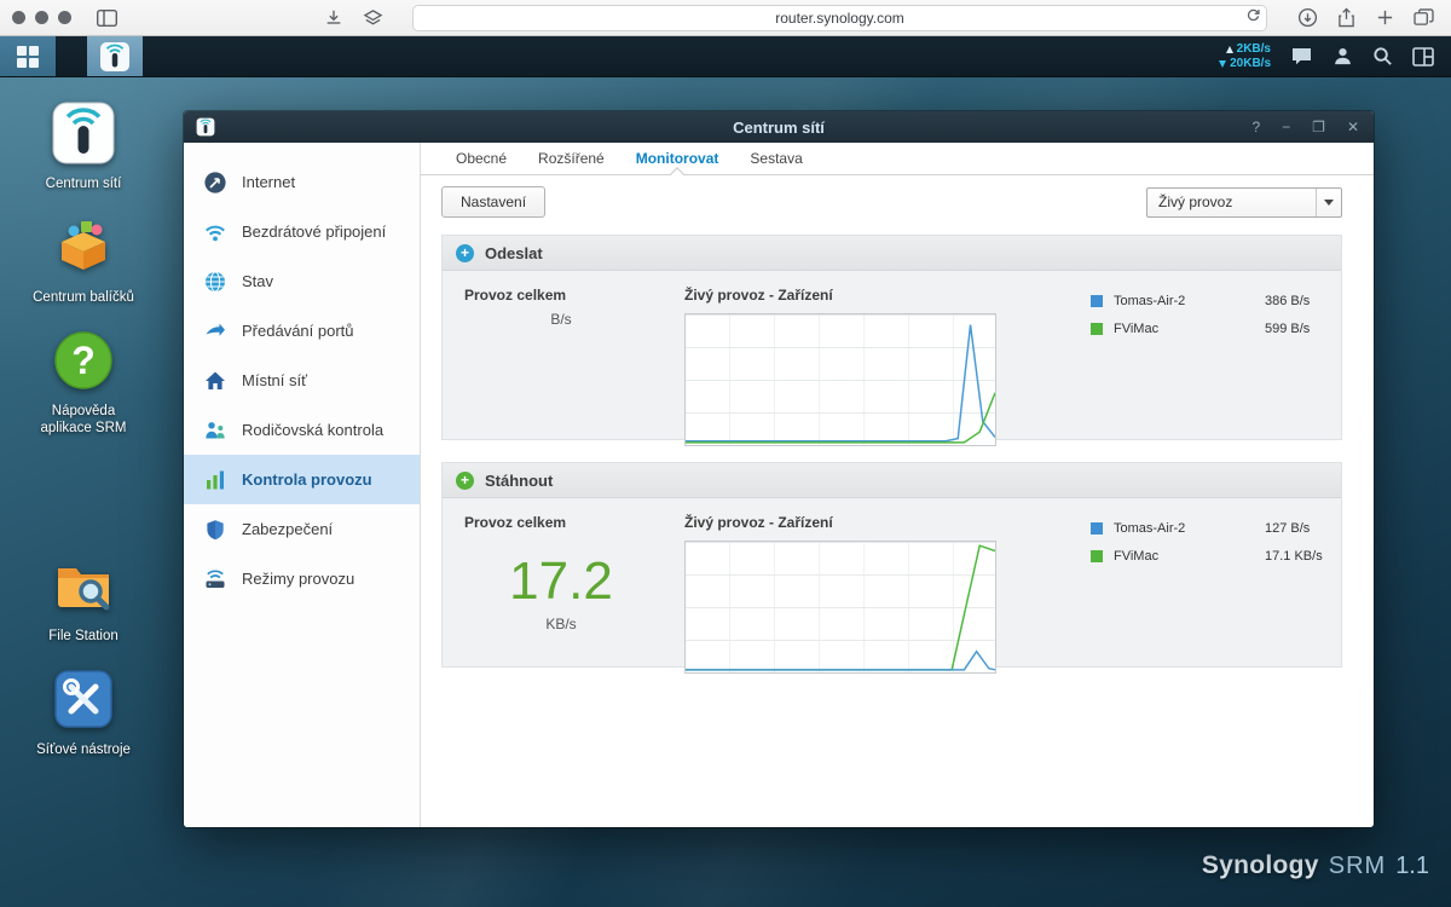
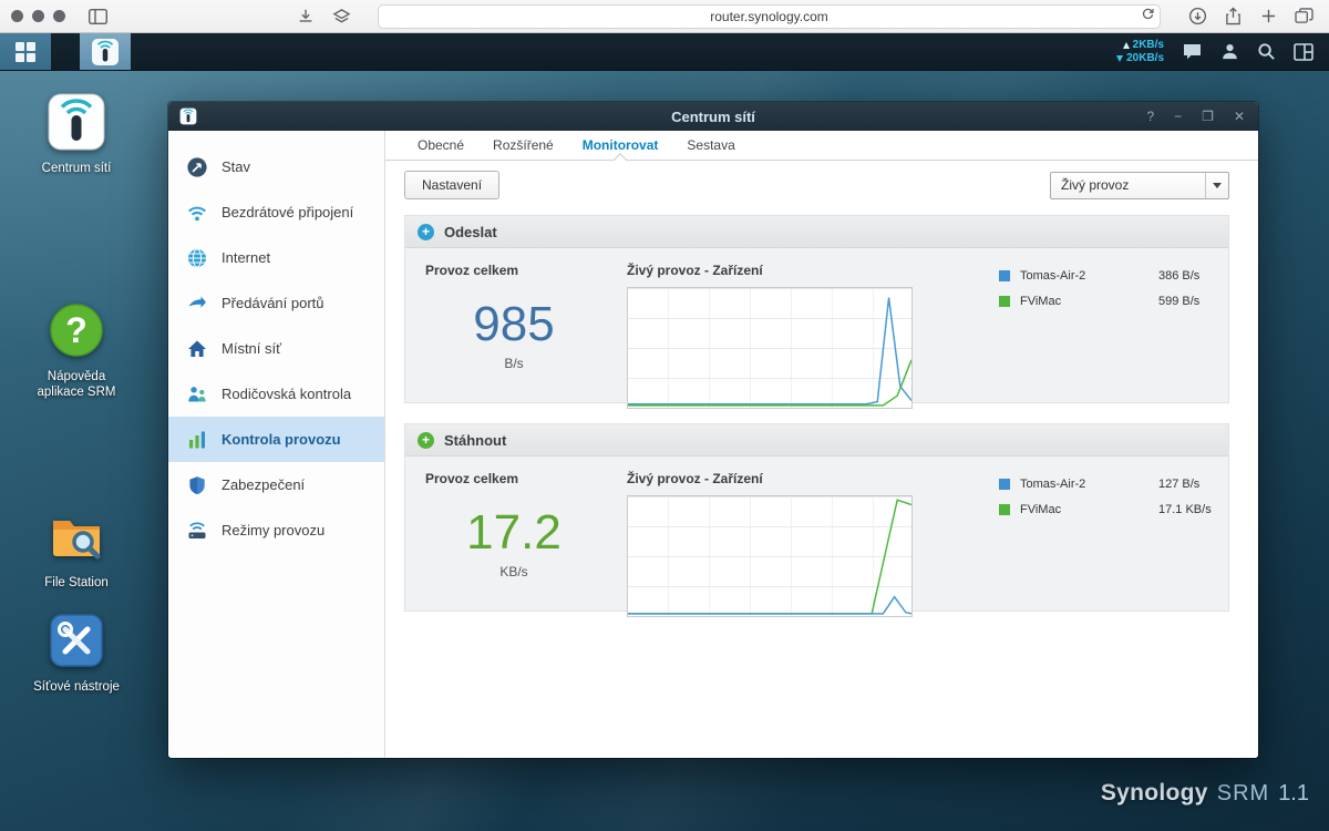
  router.synology.com
  2KB/s
  20KB/s
  Centrum sítí
- Centrum balíčků
  ?
  Nápověda aplikace SRM
  File Station
  Síťové nástroje
  Synology
  SRM
  1.1
  Centrum sítí
  ?
  −
  ❐
  ✕
- Internet
+ Stav
  Bezdrátové připojení
- Stav
+ Internet
  Předávání portů
  Místní síť
  Rodičovská kontrola
  Kontrola provozu
  Zabezpečení
  Režimy provozu
  Obecné
  Rozšířené
  Monitorovat
  Sestava
  Nastavení
  Živý provoz
  Odeslat
  Provoz celkem
+ 985
  B/s
  Živý provoz - Zařízení
  Tomas-Air-2
  386 B/s
  FViMac
  599 B/s
  Stáhnout
  Provoz celkem
  17.2
  KB/s
  Živý provoz - Zařízení
  Tomas-Air-2
  127 B/s
  FViMac
  17.1 KB/s
